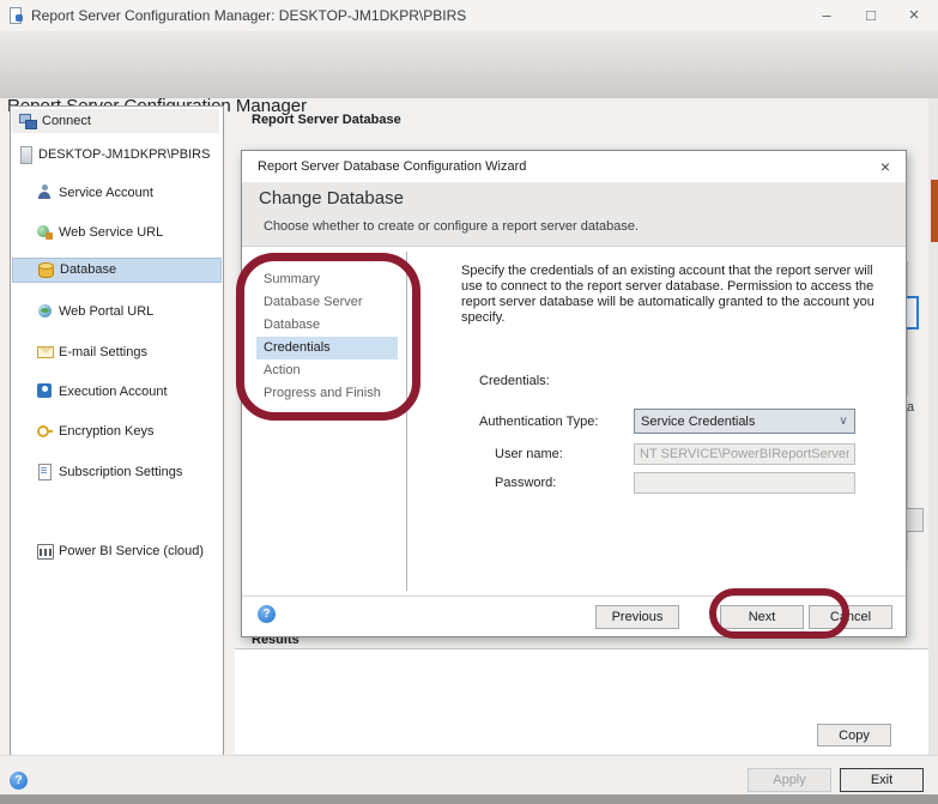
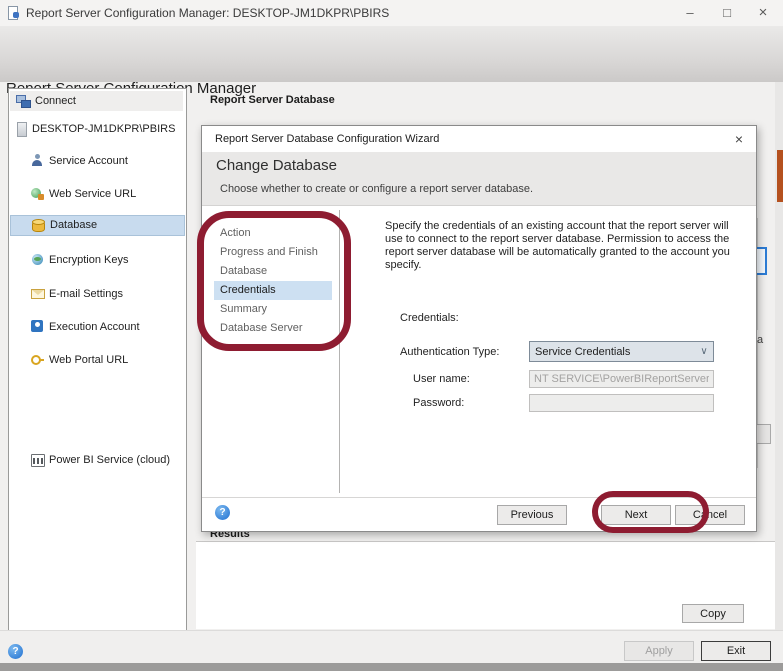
  Report Server Configuration Manager: DESKTOP-JM1DKPR\PBIRS
  –
  □
  ×
  Connect
  DESKTOP-JM1DKPR\PBIRS
  Service Account
  Web Service URL
  Database
- Web Portal URL
+ Encryption Keys
  E-mail Settings
  Execution Account
- Encryption Keys
+ Web Portal URL
- Subscription Settings
  Power BI Service (cloud)
  Report Server Database
  a
  Results
  Copy
  ?
  Apply
  Exit
  Report Server Database Configuration Wizard
  ×
  Change Database
  Choose whether to create or configure a report server database.
- Summary
+ Action
- Database Server
+ Progress and Finish
  Database
  Credentials
- Action
+ Summary
- Progress and Finish
+ Database Server
  Specify the credentials of an existing account that the report server will use to connect to the report server database. Permission to access the report server database will be automatically granted to the account you specify.
  Credentials:
  Authentication Type:
  Service Credentials
  ∨
  User name:
  NT SERVICE\PowerBIReportServer
  Password:
  ?
  Previous
  Next
  Cancel
